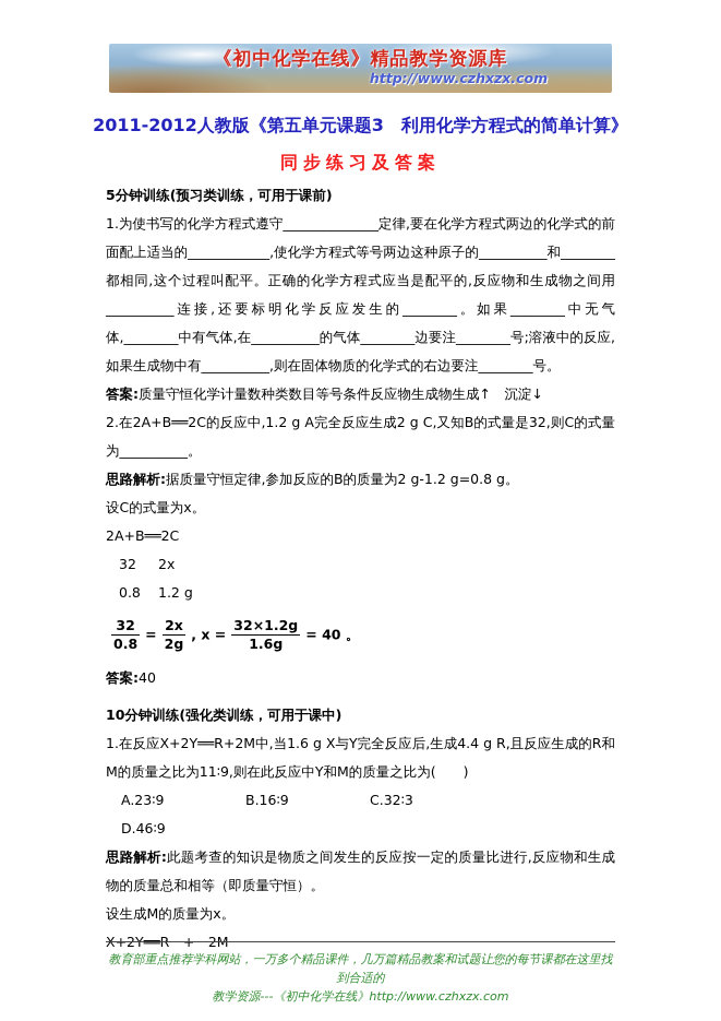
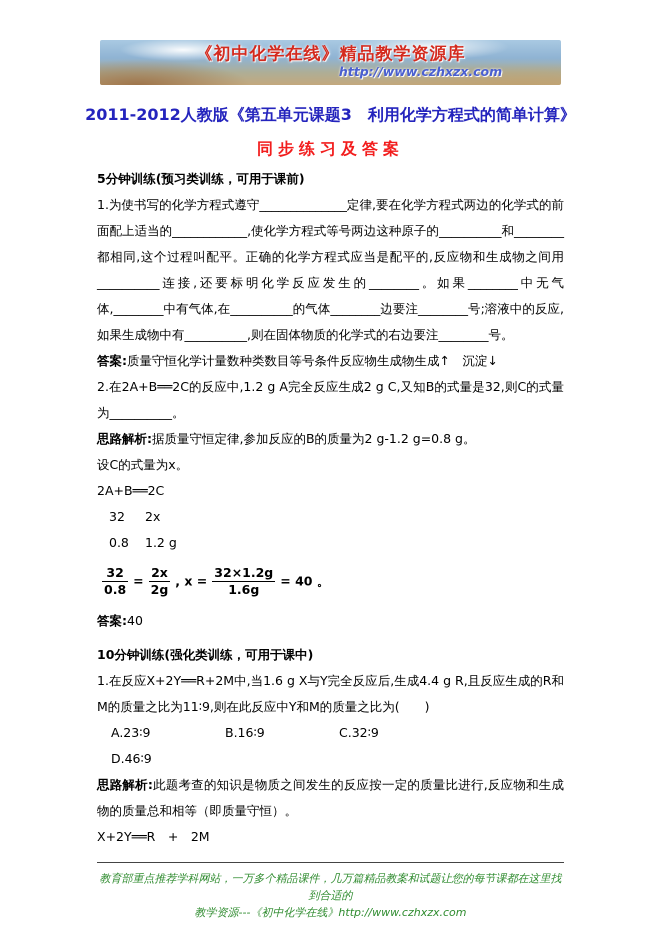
  《初中化学在线》精品教学资源库
  http://www.czhxzx.com
  2011-2012人教版《第五单元课题3 利用化学方程式的简单计算》
  同步练习及答案
  5分钟训练(预习类训练，可用于课前)
  1.为使书写的化学方程式遵守______________定律,要在化学方程式两边的化学式的前面配上适当的____________,使化学方程式等号两边这种原子的__________和________都相同,这个过程叫配平。正确的化学方程式应当是配平的,反应物和生成物之间用__________连接,还要标明化学反应发生的________。如果________中无气体,________中有气体,在__________的气体________边要注________号;溶液中的反应,如果生成物中有__________,则在固体物质的化学式的右边要注________号。
  答案:质量守恒化学计量数种类数目等号条件反应物生成物生成↑ 沉淀↓
  2.在2A+B══2C的反应中,1.2 g A完全反应生成2 g C,又知B的式量是32,则C的式量为__________。
  思路解析:据质量守恒定律,参加反应的B的质量为2 g-1.2 g=0.8 g。
  设C的式量为x。
  2A+B══2C
  32 2x
  0.8 1.2 g
  32
  0.8
  =
  2x
  2g
  , x =
  32×1.2g
  1.6g
  = 40 。
  答案:40
  10分钟训练(强化类训练，可用于课中)
  1.在反应X+2Y══R+2M中,当1.6 g X与Y完全反应后,生成4.4 g R,且反应生成的R和M的质量之比为11∶9,则在此反应中Y和M的质量之比为( )
- A.23∶9 B.16∶9 C.32∶3D.46∶9
+ A.23∶9 B.16∶9 C.32∶9D.46∶9
  思路解析:此题考查的知识是物质之间发生的反应按一定的质量比进行,反应物和生成物的质量总和相等（即质量守恒）。
- 设生成M的质量为x。
  X+2Y══R + 2M
  教育部重点推荐学科网站，一万多个精品课件，几万篇精品教案和试题让您的每节课都在这里找到合适的
  教学资源---《初中化学在线》http://www.czhxzx.com
